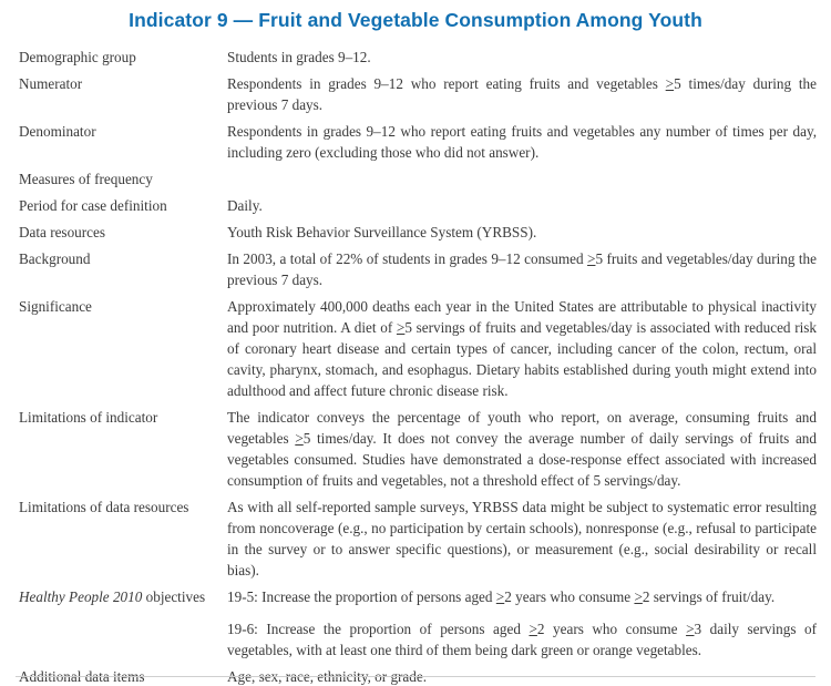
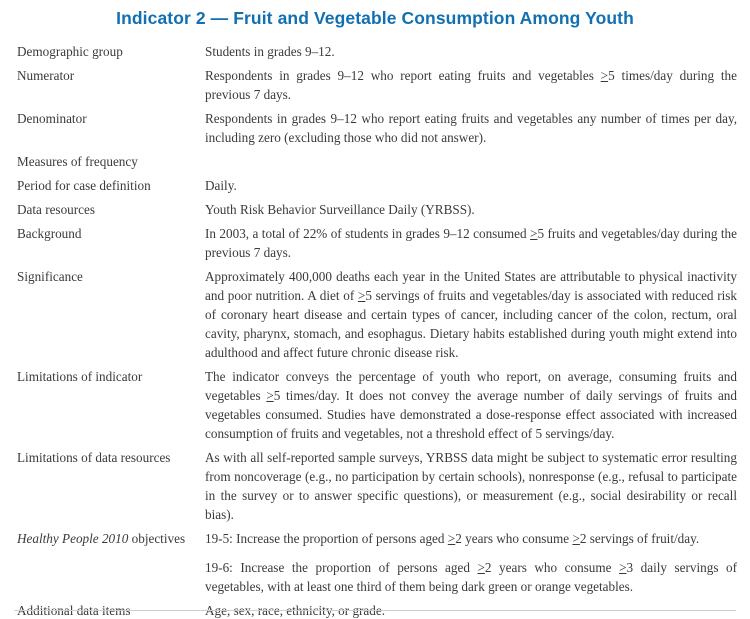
- Indicator 9 — Fruit and Vegetable Consumption Among Youth
+ Indicator 2 — Fruit and Vegetable Consumption Among Youth
  Demographic group
  Students in grades 9–12.
  Numerator
  Respondents in grades 9–12 who report eating fruits and vegetables >5 times/day during the previous 7 days.
  Denominator
  Respondents in grades 9–12 who report eating fruits and vegetables any number of times per day, including zero (excluding those who did not answer).
  Measures of frequency
  Period for case definition
  Daily.
  Data resources
- Youth Risk Behavior Surveillance System (YRBSS).
+ Youth Risk Behavior Surveillance Daily (YRBSS).
  Background
  In 2003, a total of 22% of students in grades 9–12 consumed >5 fruits and vegetables/day during the previous 7 days.
  Significance
  Approximately 400,000 deaths each year in the United States are attributable to physical inactivity and poor nutrition. A diet of >5 servings of fruits and vegetables/day is associated with reduced risk of coronary heart disease and certain types of cancer, including cancer of the colon, rectum, oral cavity, pharynx, stomach, and esophagus. Dietary habits established during youth might extend into adulthood and affect future chronic disease risk.
  Limitations of indicator
  The indicator conveys the percentage of youth who report, on average, consuming fruits and vegetables >5 times/day. It does not convey the average number of daily servings of fruits and vegetables consumed. Studies have demonstrated a dose-response effect associated with increased consumption of fruits and vegetables, not a threshold effect of 5 servings/day.
  Limitations of data resources
  As with all self-reported sample surveys, YRBSS data might be subject to systematic error resulting from noncoverage (e.g., no participation by certain schools), nonresponse (e.g., refusal to participate in the survey or to answer specific questions), or measurement (e.g., social desirability or recall bias).
  Healthy People 2010 objectives
  19-5: Increase the proportion of persons aged >2 years who consume >2 servings of fruit/day.
  19-6: Increase the proportion of persons aged >2 years who consume >3 daily servings of vegetables, with at least one third of them being dark green or orange vegetables.
  Additional data items
  Age, sex, race, ethnicity, or grade.
